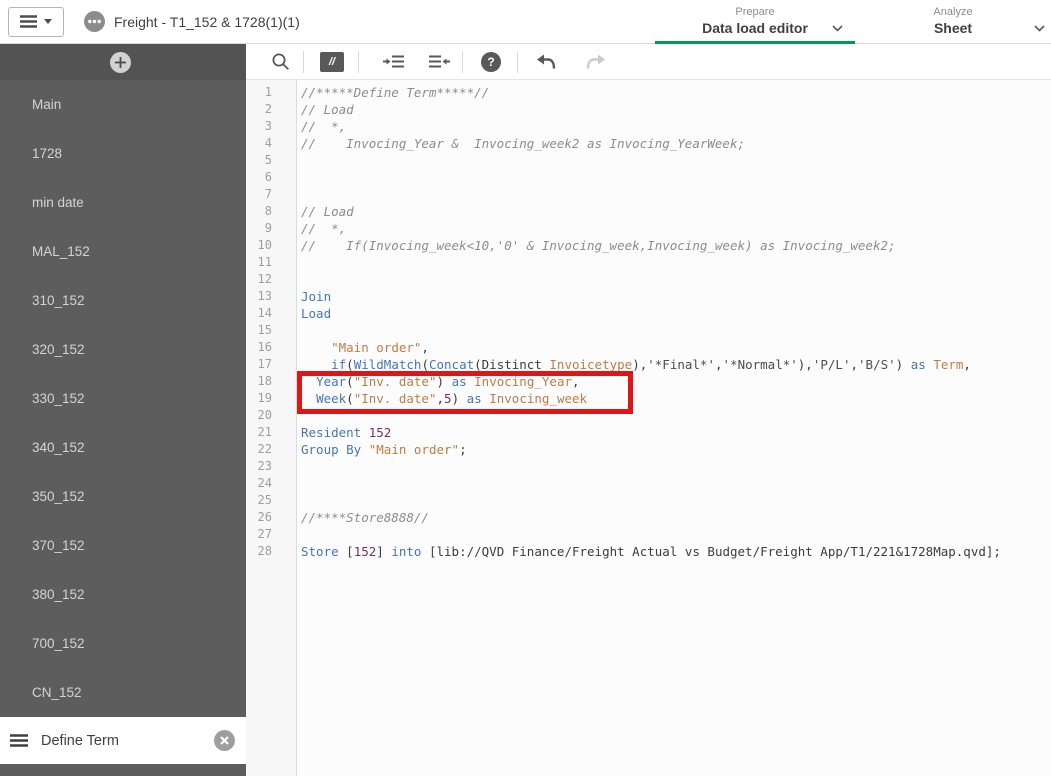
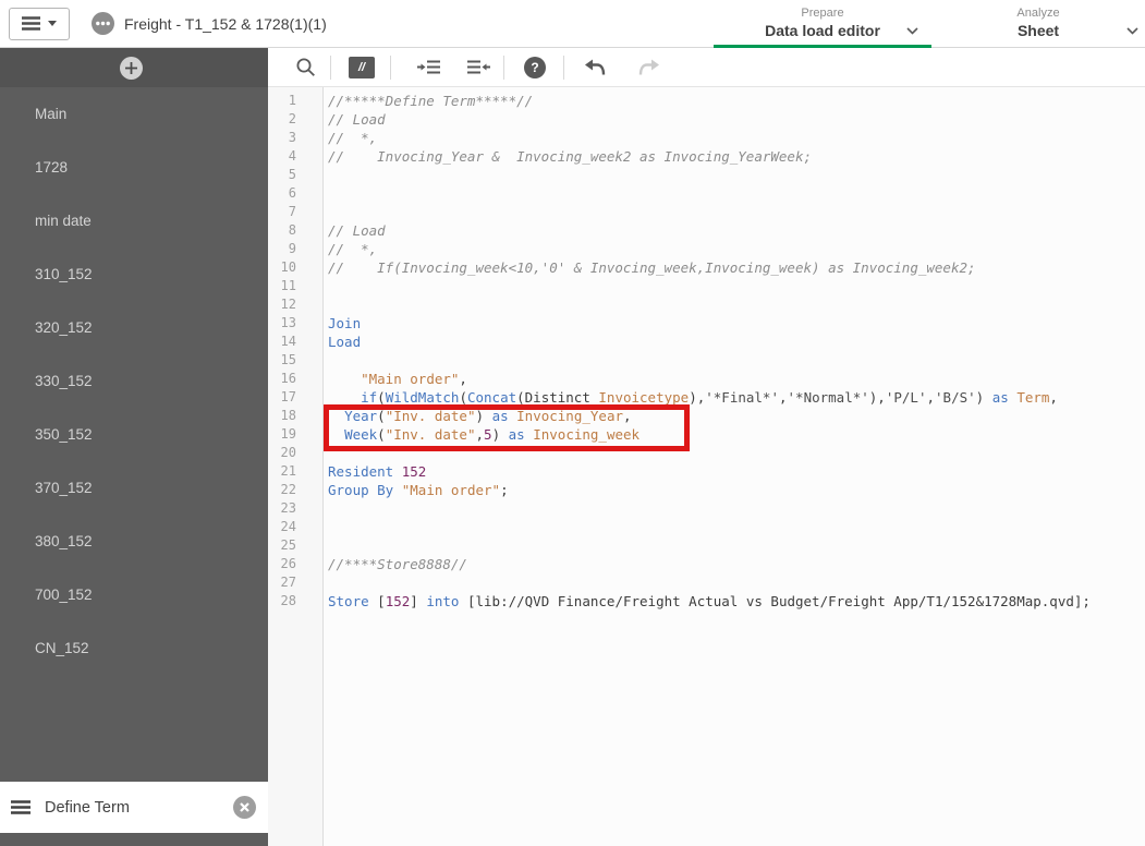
  Freight - T1_152 & 1728(1)(1)
  Prepare
  Data load editor
  Analyze
  Sheet
  Main
  1728
  min date
- MAL_152
  310_152
  320_152
  330_152
- 340_152
  350_152
  370_152
  380_152
  700_152
  CN_152
  Define Term
  //
  ?
  1
  2
  3
  4
  5
  6
  7
  8
  9
  10
  11
  12
  13
  14
  15
  16
  17
  18
  19
  20
  21
  22
  23
  24
  25
  26
  27
  28
  //*****Define Term*****//
  // Load
  // *,
  // Invocing_Year & Invocing_week2 as Invocing_YearWeek;
  // Load
  // *,
  // If(Invocing_week<10,'0' & Invocing_week,Invocing_week) as Invocing_week2;
  Join
  Load
  "Main order",
  if(WildMatch(Concat(Distinct Invoicetype),'*Final*','*Normal*'),'P/L','B/S') as Term,
  Year("Inv. date") as Invocing_Year,
  Week("Inv. date",5) as Invocing_week
  Resident 152
  Group By "Main order";
  //****Store8888//
- Store [152] into [lib://QVD Finance/Freight Actual vs Budget/Freight App/T1/221&1728Map.qvd];
+ Store [152] into [lib://QVD Finance/Freight Actual vs Budget/Freight App/T1/152&1728Map.qvd];
